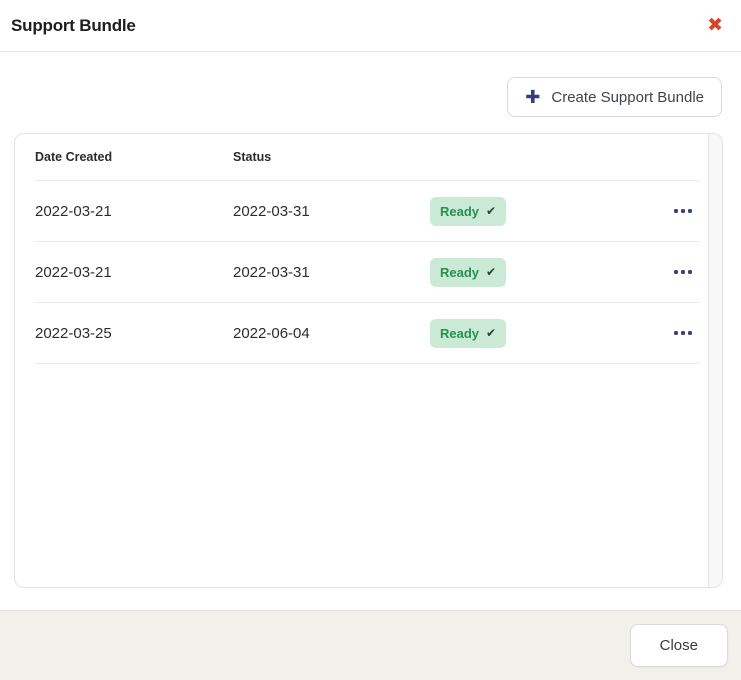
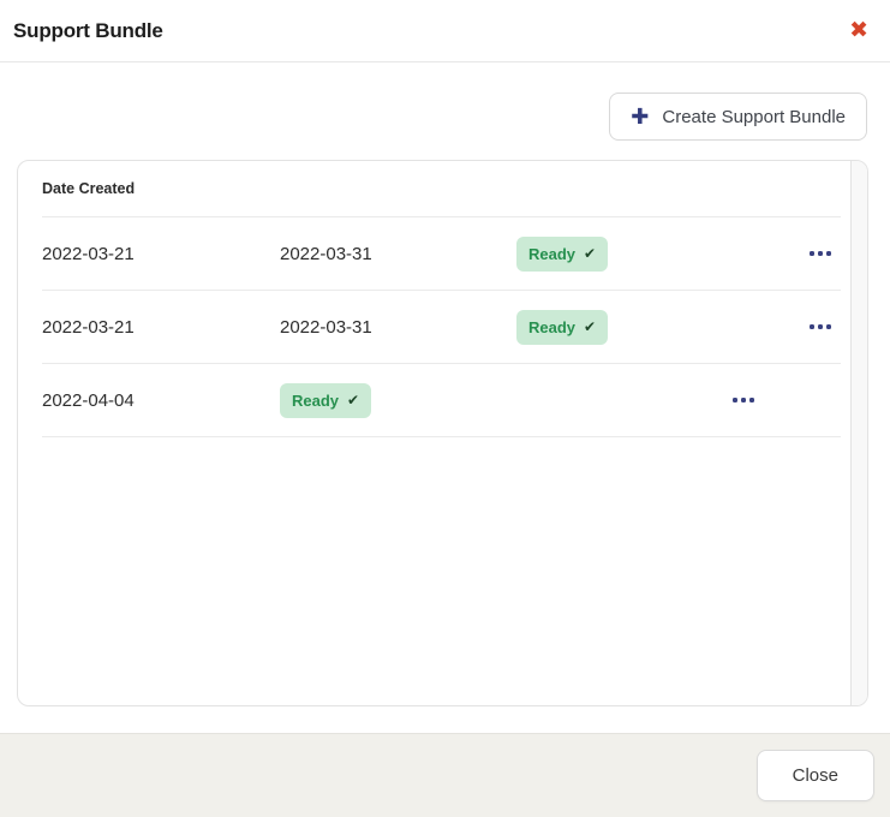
  Support Bundle
  ✖
  ✚
  Create Support Bundle
  Date Created
- Status
  2022-03-21
  2022-03-31
  Ready
  ✔
  2022-03-21
  2022-03-31
  Ready
  ✔
- 2022-03-25
- 2022-06-04
+ 2022-04-04
  Ready
  ✔
  Close
